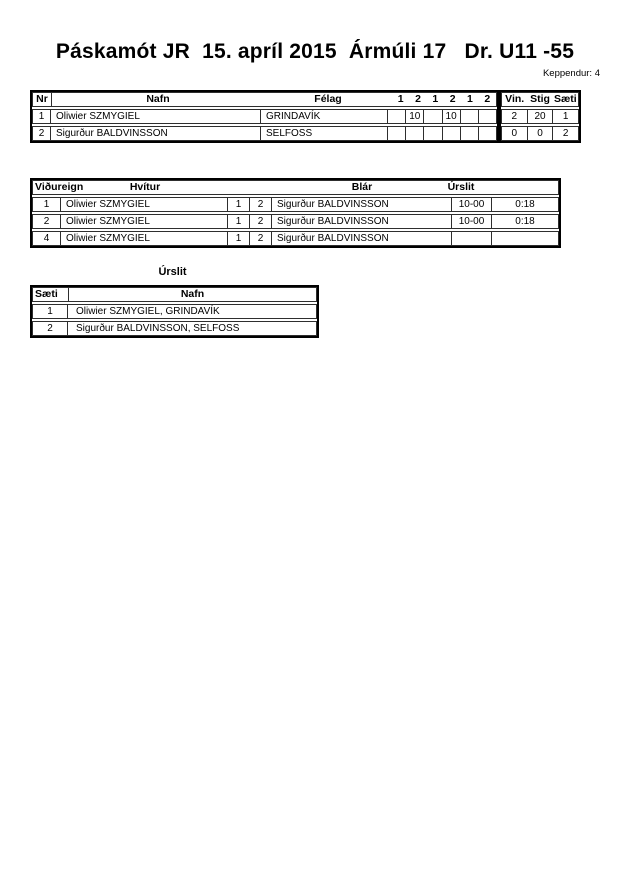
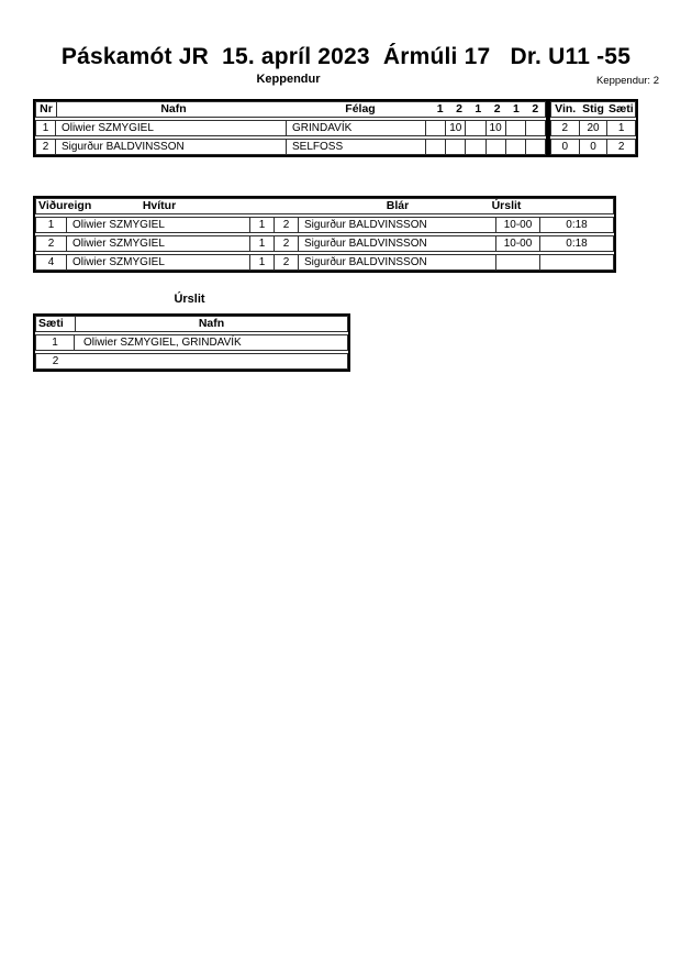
- Páskamót JR 15. apríl 2015 Ármúli 17 Dr. U11 -55
+ Páskamót JR 15. apríl 2023 Ármúli 17 Dr. U11 -55
+ Keppendur
- Keppendur: 4
+ Keppendur: 2
  Nr
  Nafn
  Félag
  1
  2
  1
  2
  1
  2
  1
  Oliwier SZMYGIEL
  GRINDAVÍK
  10
  10
  2
  Sigurður BALDVINSSON
  SELFOSS
  Vin.
  Stig
  Sæti
  2
  20
  1
  0
  0
  2
  Viðureign
  Hvítur
  Blár
  Úrslit
  1
  Oliwier SZMYGIEL
  1
  2
  Sigurður BALDVINSSON
  10-00
  0:18
  2
  Oliwier SZMYGIEL
  1
  2
  Sigurður BALDVINSSON
  10-00
  0:18
  4
  Oliwier SZMYGIEL
  1
  2
  Sigurður BALDVINSSON
  Úrslit
  Sæti
  Nafn
  1
  Oliwier SZMYGIEL, GRINDAVÍK
  2
- Sigurður BALDVINSSON, SELFOSS
